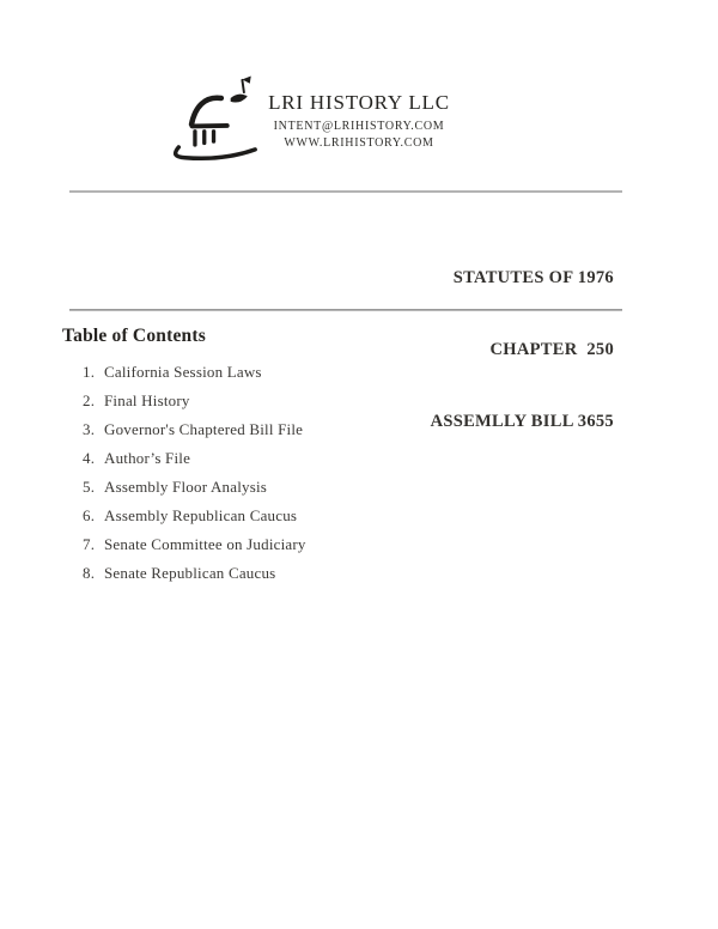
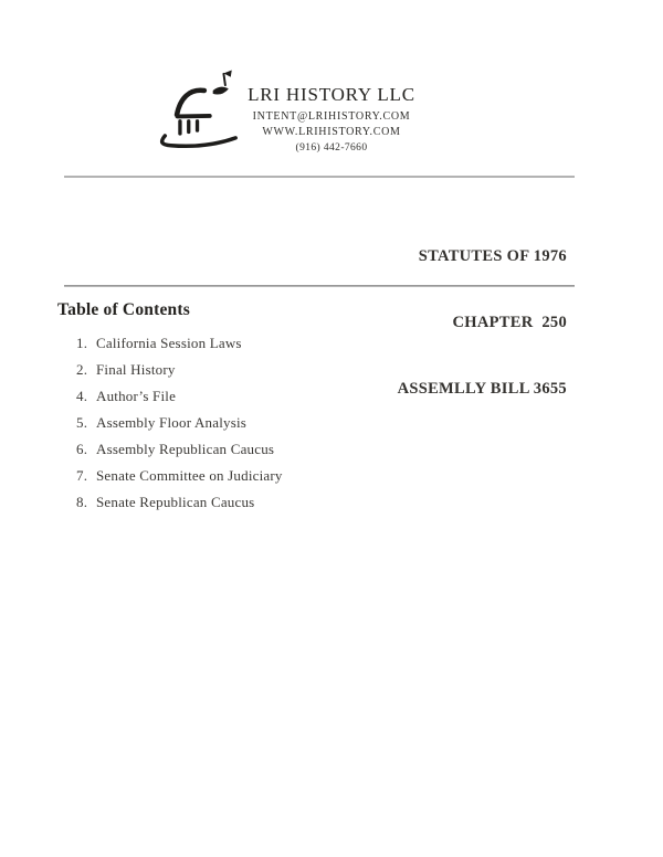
  LRI HISTORY LLC
  INTENT@LRIHISTORY.COM
  WWW.LRIHISTORY.COM
+ (916) 442-7660
  STATUTES OF 1976
  CHAPTER 250
  ASSEMLLY BILL 3655
  Table of Contents
  1.
  California Session Laws
  2.
  Final History
- 3.
- Governor's Chaptered Bill File
  4.
  Author’s File
  5.
  Assembly Floor Analysis
  6.
  Assembly Republican Caucus
  7.
  Senate Committee on Judiciary
  8.
  Senate Republican Caucus
